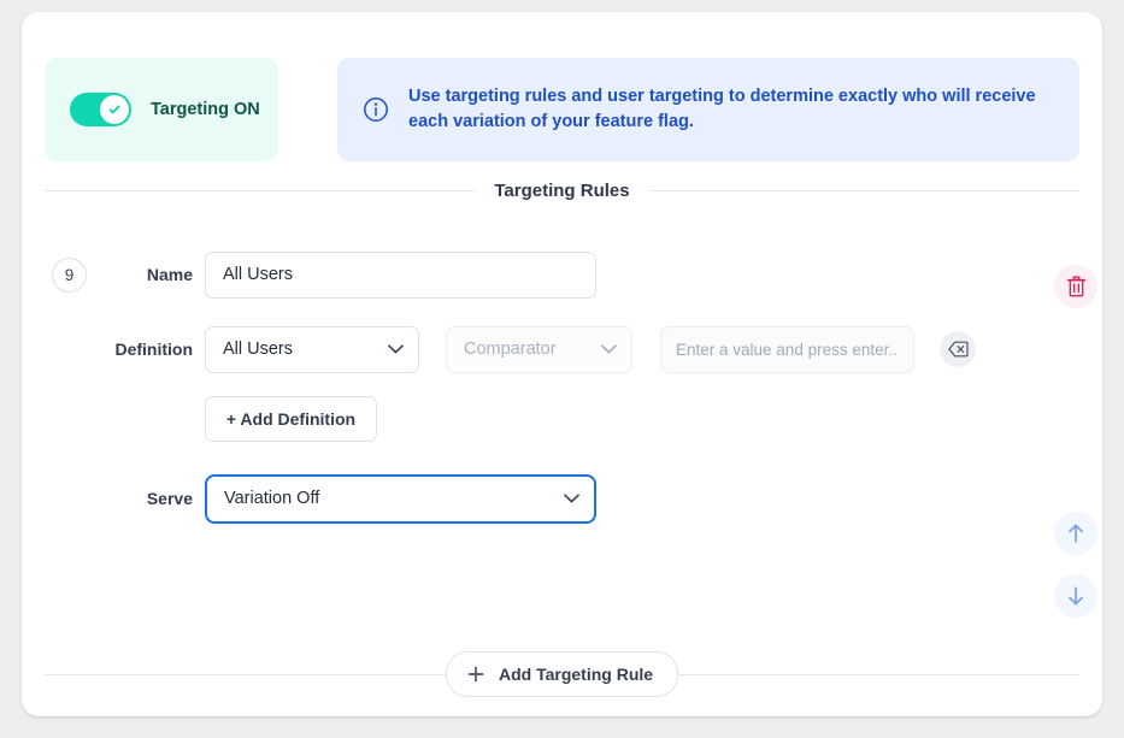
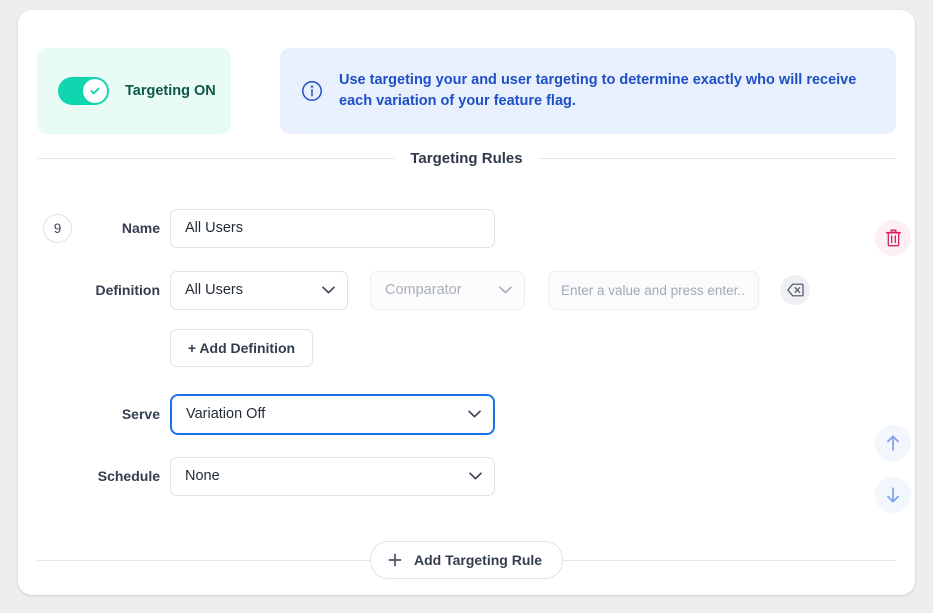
  Targeting ON
- Use targeting rules and user targeting to determine exactly who will receive each variation of your feature flag.
+ Use targeting your and user targeting to determine exactly who will receive each variation of your feature flag.
  Targeting Rules
  9
  Name
  All Users
  Definition
  All Users
  Comparator
  Enter a value and press enter..
  + Add Definition
  Serve
  Variation Off
+ Schedule
+ None
  Add Targeting Rule
